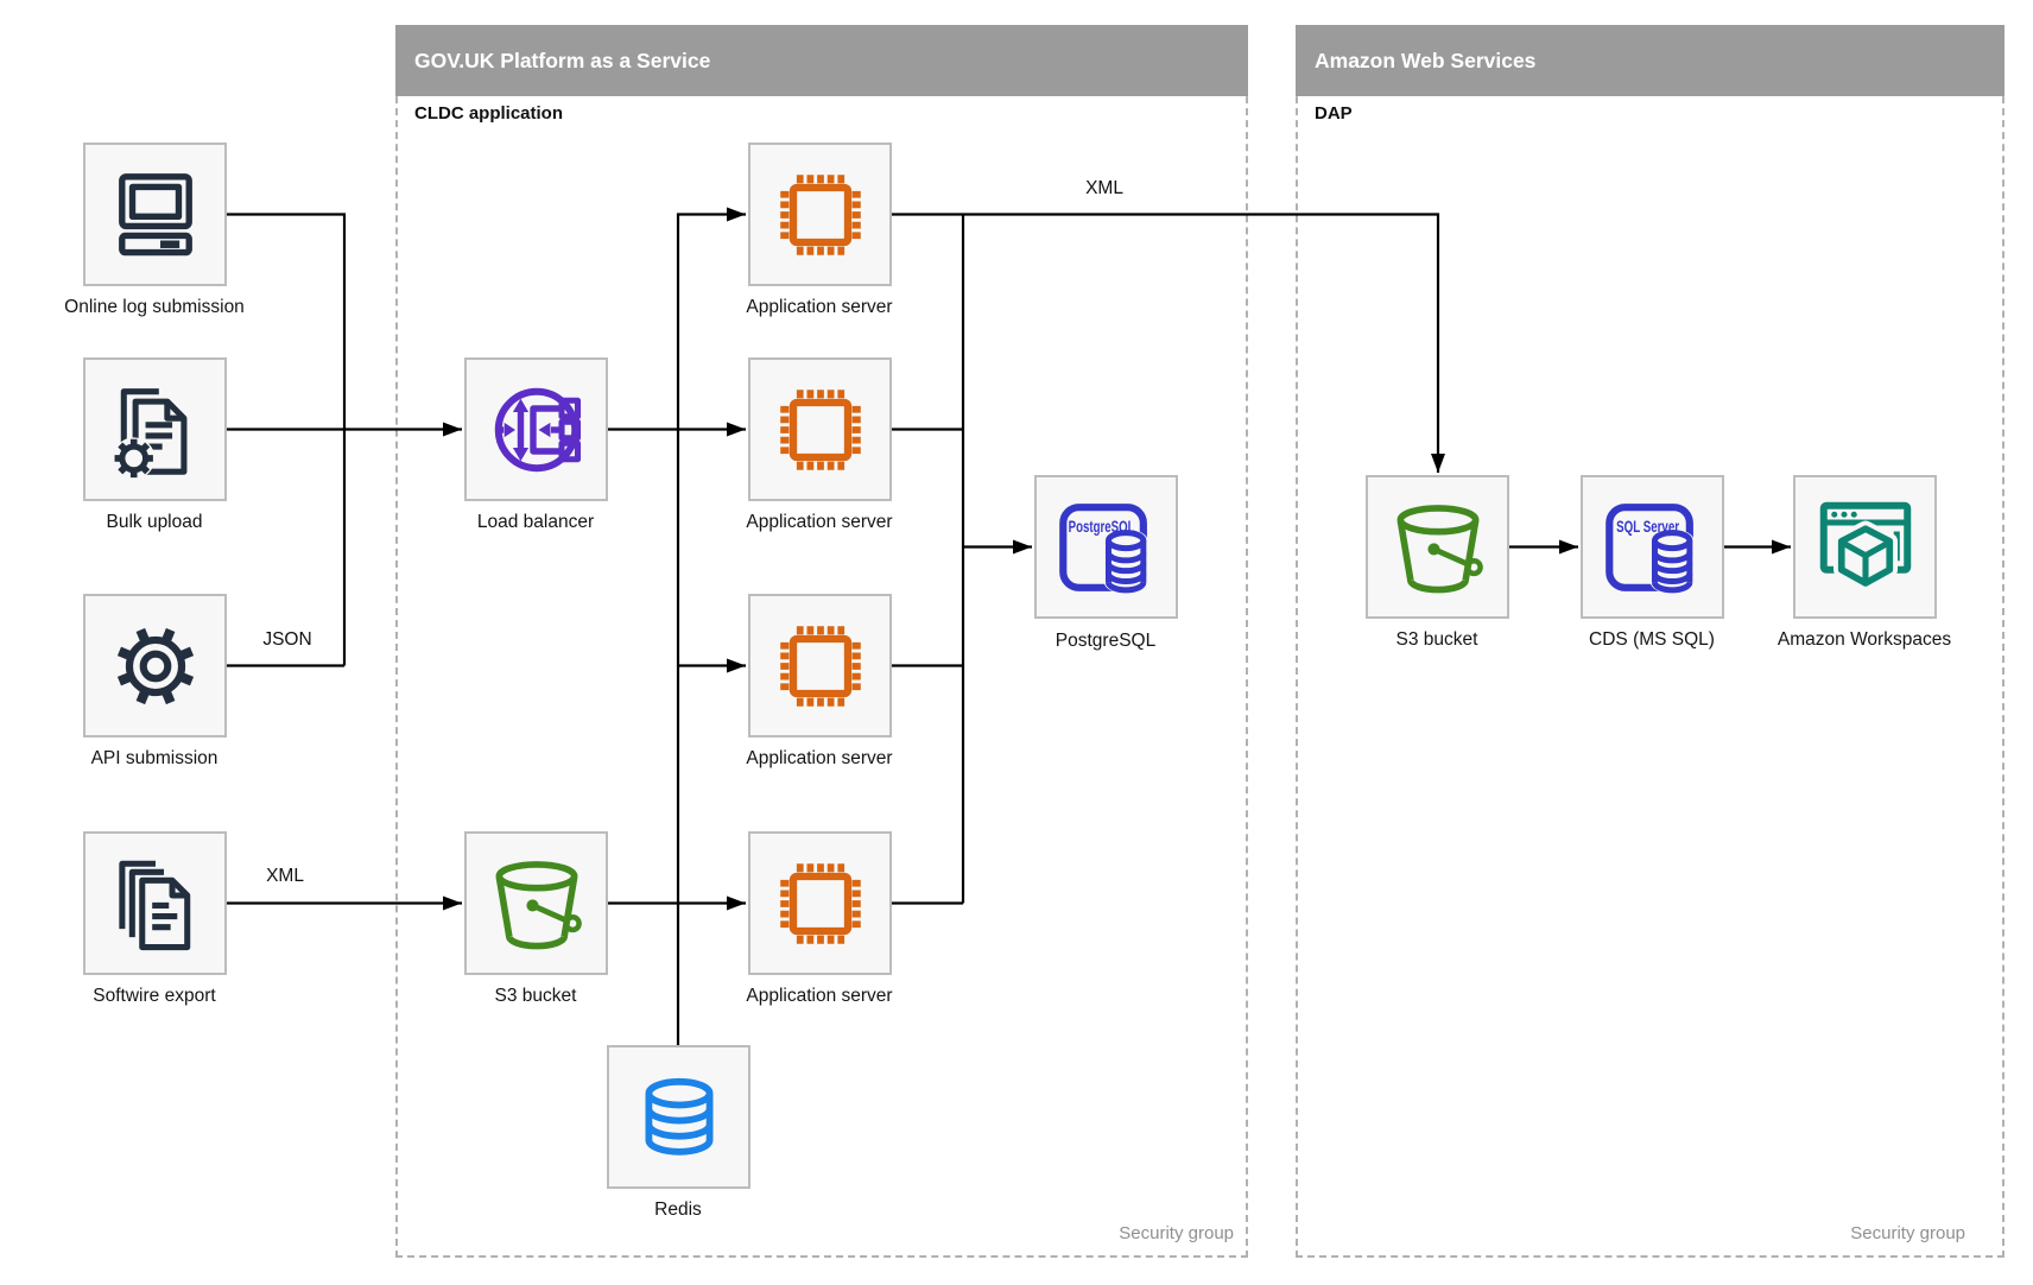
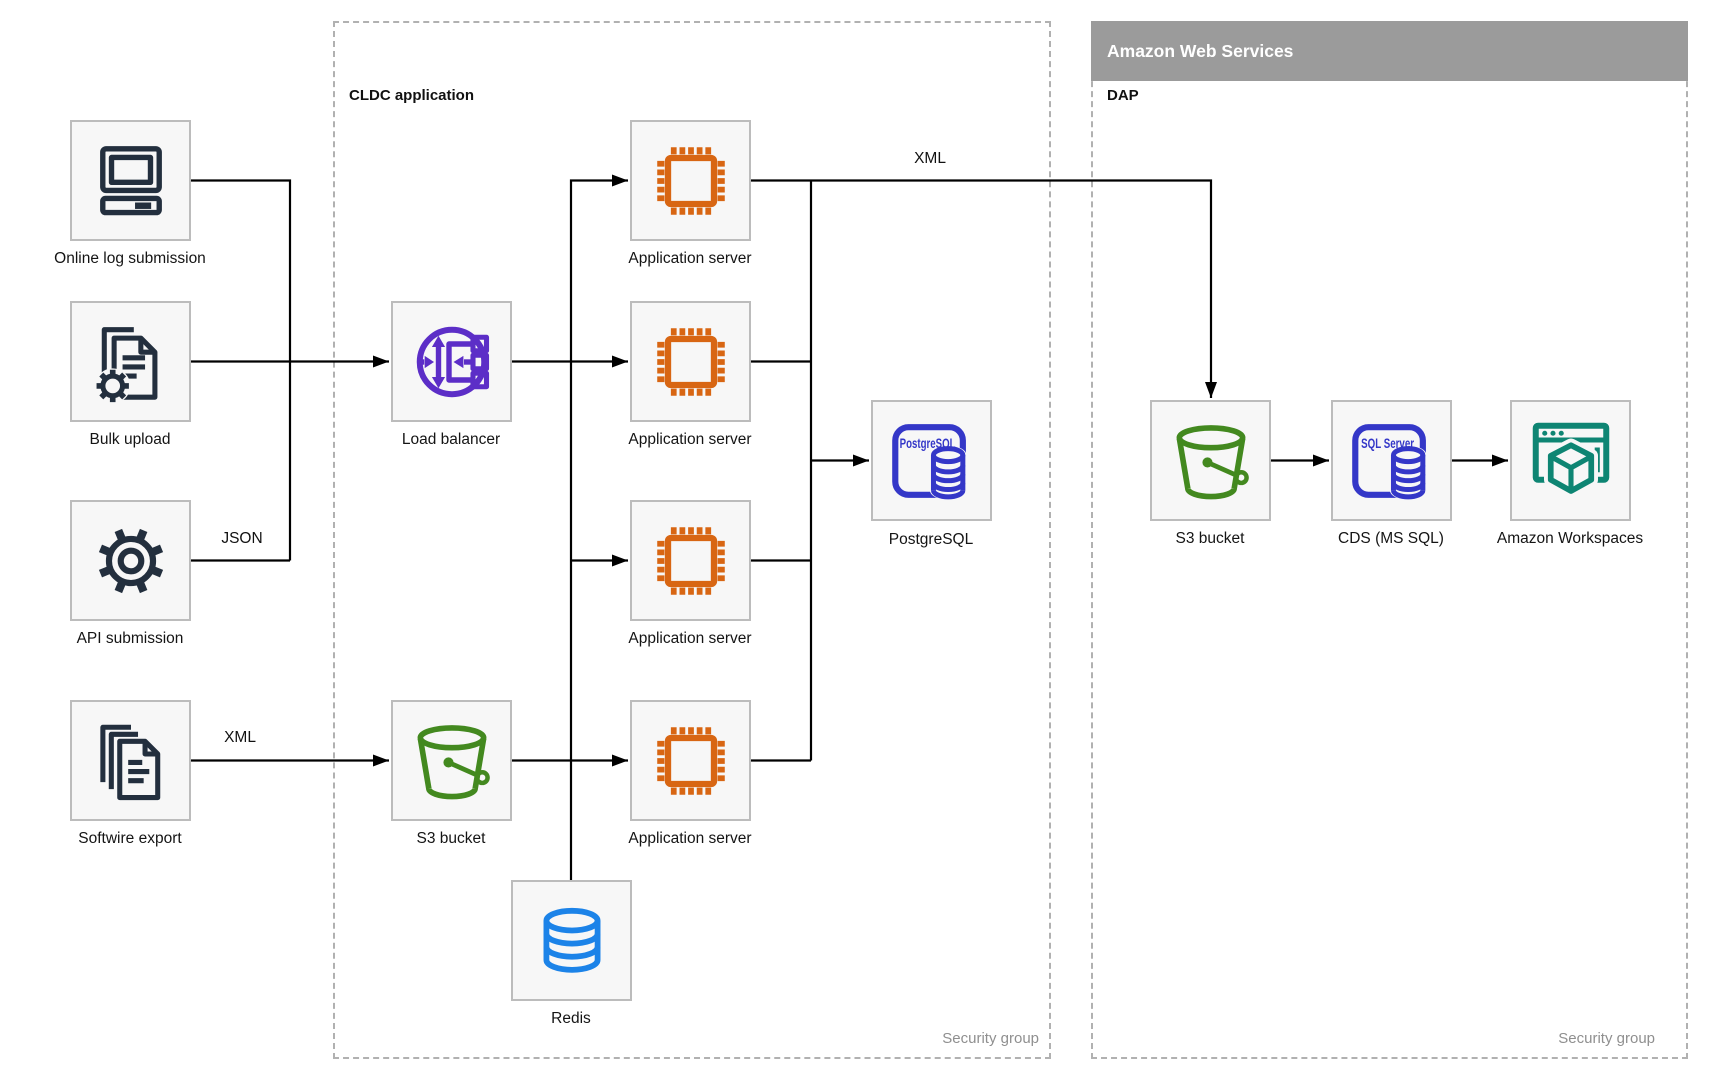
- GOV.UK Platform as a Service
  Amazon Web Services
  CLDC application
  DAP
  Security group
  Security group
  JSON
  XML
  XML
  Online log submission
  Bulk upload
  API submission
  Softwire export
  Load balancer
  Application server
  Application server
  Application server
  Application server
  S3 bucket
  PostgreSQL
  Redis
  S3 bucket
  CDS (MS SQL)
  Amazon Workspaces
